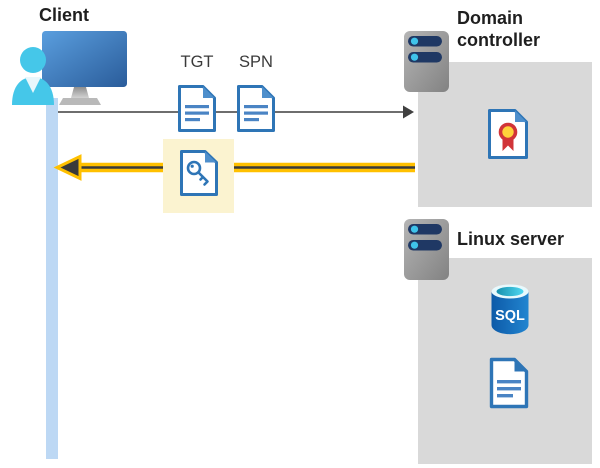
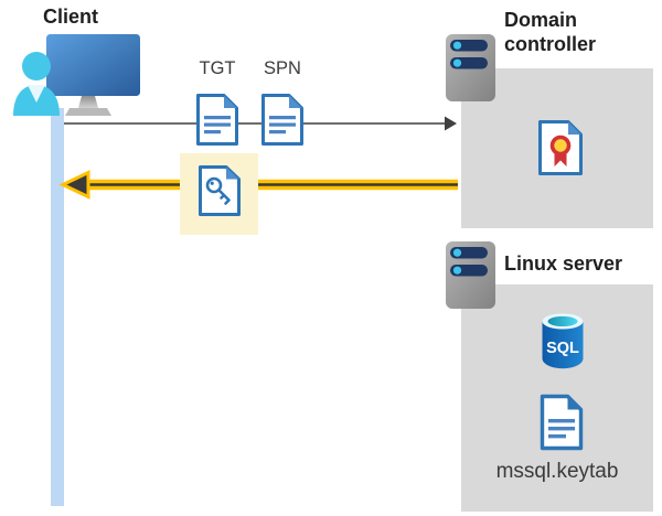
  Client
  Domain controller
  Linux server
  TGT
  SPN
+ mssql.keytab
  SQL
